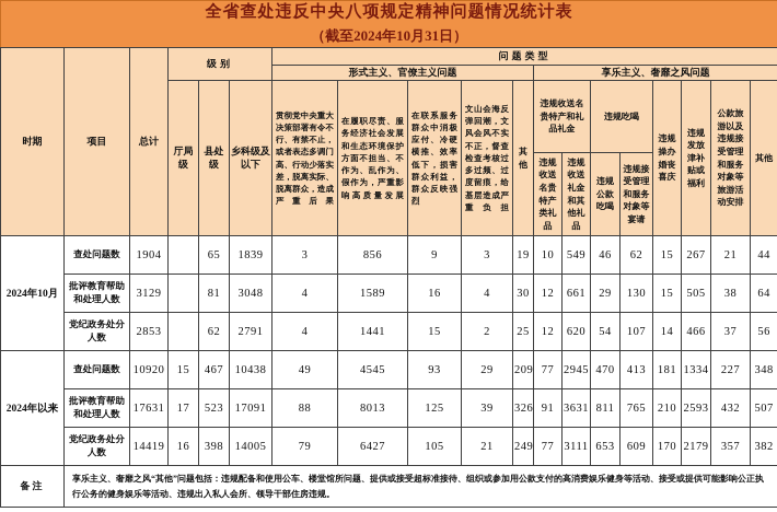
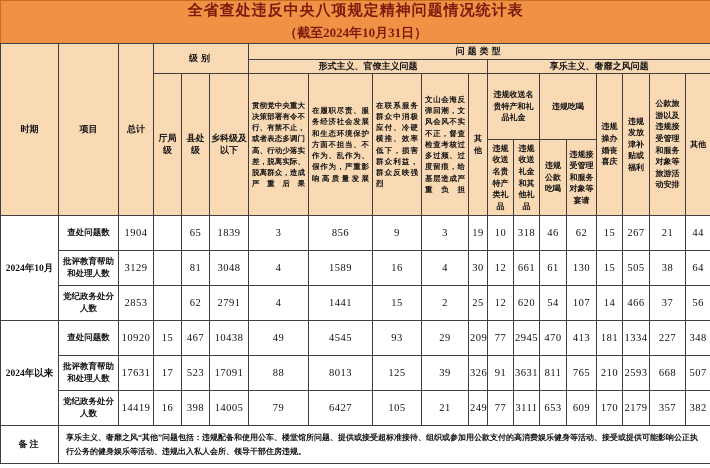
  全省查处违反中央八项规定精神问题情况统计表 （截至2024年10月31日）
  时期	项目	总计	级别	问题类型
  形式主义、官僚主义问题	享乐主义、奢靡之风问题
  厅局级	县处级	乡科级及以下	贯彻党中央重大决策部署有令不行、有禁不止，或者表态多调门高、行动少落实差，脱离实际、脱离群众，造成严重后果	在履职尽责、服务经济社会发展和生态环境保护方面不担当、不作为、乱作为、假作为，严重影响高质量发展	在联系服务群众中消极应付、冷硬横推、效率低下，损害群众利益，群众反映强烈	文山会海反弹回潮，文风会风不实不正，督查检查考核过多过频、过度留痕，给基层造成严重负担	其他	违规收送名贵特产和礼品礼金	违规吃喝	违规操办婚丧喜庆	违规发放津补贴或福利	公款旅游以及违规接受管理和服务对象等旅游活动安排	其他
  违规收送名贵特产类礼品	违规收送礼金和其他礼品	违规公款吃喝	违规接受管理和服务对象等宴请
- 2024年10月	查处问题数	1904		65	1839	3	856	9	3	19	10	549	46	62	15	267	21	44
+ 2024年10月	查处问题数	1904		65	1839	3	856	9	3	19	10	318	46	62	15	267	21	44
- 批评教育帮助和处理人数	3129		81	3048	4	1589	16	4	30	12	661	29	130	15	505	38	64
+ 批评教育帮助和处理人数	3129		81	3048	4	1589	16	4	30	12	661	61	130	15	505	38	64
  党纪政务处分人数	2853		62	2791	4	1441	15	2	25	12	620	54	107	14	466	37	56
  2024年以来	查处问题数	10920	15	467	10438	49	4545	93	29	209	77	2945	470	413	181	1334	227	348
- 批评教育帮助和处理人数	17631	17	523	17091	88	8013	125	39	326	91	3631	811	765	210	2593	432	507
+ 批评教育帮助和处理人数	17631	17	523	17091	88	8013	125	39	326	91	3631	811	765	210	2593	668	507
  党纪政务处分人数	14419	16	398	14005	79	6427	105	21	249	77	3111	653	609	170	2179	357	382
  备注	享乐主义、奢靡之风“其他”问题包括：违规配备和使用公车、楼堂馆所问题、提供或接受超标准接待、组织或参加用公款支付的高消费娱乐健身等活动、接受或提供可能影响公正执行公务的健身娱乐等活动、违规出入私人会所、领导干部住房违规。
